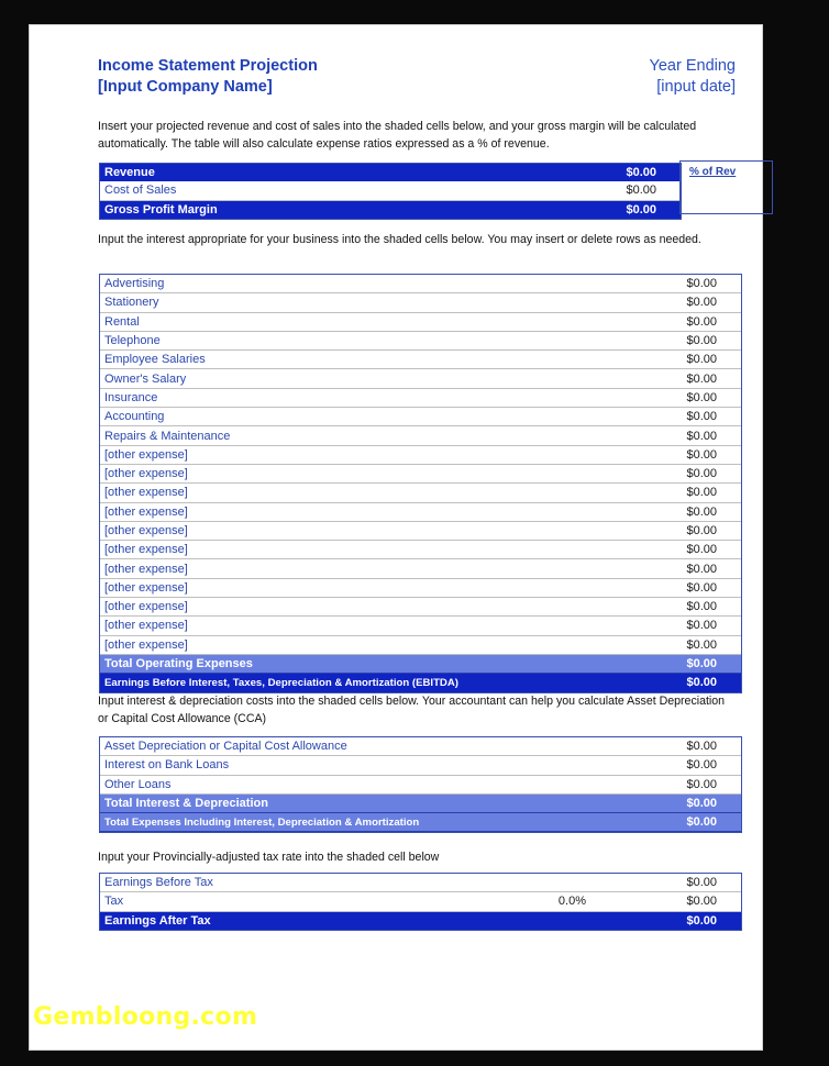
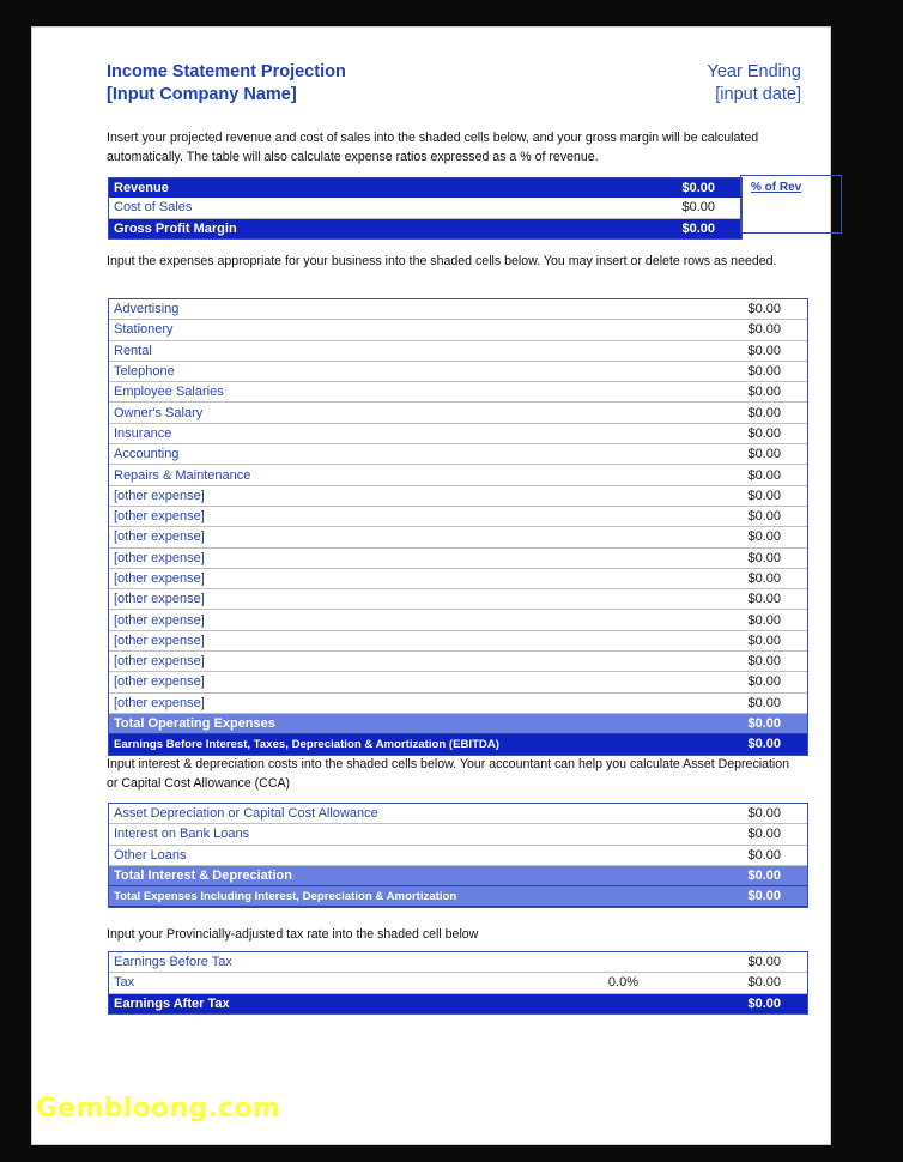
  Income Statement Projection
  [Input Company Name]
  Year Ending
  [input date]
  Insert your projected revenue and cost of sales into the shaded cells below, and your gross margin will be calculated automatically. The table will also calculate expense ratios expressed as a % of revenue.
  Revenue	$0.00
  Cost of Sales	$0.00
  Gross Profit Margin	$0.00
  % of Rev
- Input the interest appropriate for your business into the shaded cells below. You may insert or delete rows as needed.
+ Input the expenses appropriate for your business into the shaded cells below. You may insert or delete rows as needed.
  Advertising	$0.00
  Stationery	$0.00
  Rental	$0.00
  Telephone	$0.00
  Employee Salaries	$0.00
  Owner's Salary	$0.00
  Insurance	$0.00
  Accounting	$0.00
  Repairs & Maintenance	$0.00
  [other expense]	$0.00
  [other expense]	$0.00
  [other expense]	$0.00
  [other expense]	$0.00
  [other expense]	$0.00
  [other expense]	$0.00
  [other expense]	$0.00
  [other expense]	$0.00
  [other expense]	$0.00
  [other expense]	$0.00
  [other expense]	$0.00
  Total Operating Expenses	$0.00
  Earnings Before Interest, Taxes, Depreciation & Amortization (EBITDA)	$0.00
  Input interest & depreciation costs into the shaded cells below. Your accountant can help you calculate Asset Depreciation or Capital Cost Allowance (CCA)
  Asset Depreciation or Capital Cost Allowance	$0.00
  Interest on Bank Loans	$0.00
  Other Loans	$0.00
  Total Interest & Depreciation	$0.00
  Total Expenses Including Interest, Depreciation & Amortization	$0.00
  Input your Provincially-adjusted tax rate into the shaded cell below
  Earnings Before Tax		$0.00
  Tax	0.0%	$0.00
  Earnings After Tax		$0.00
  Gembloong.com
